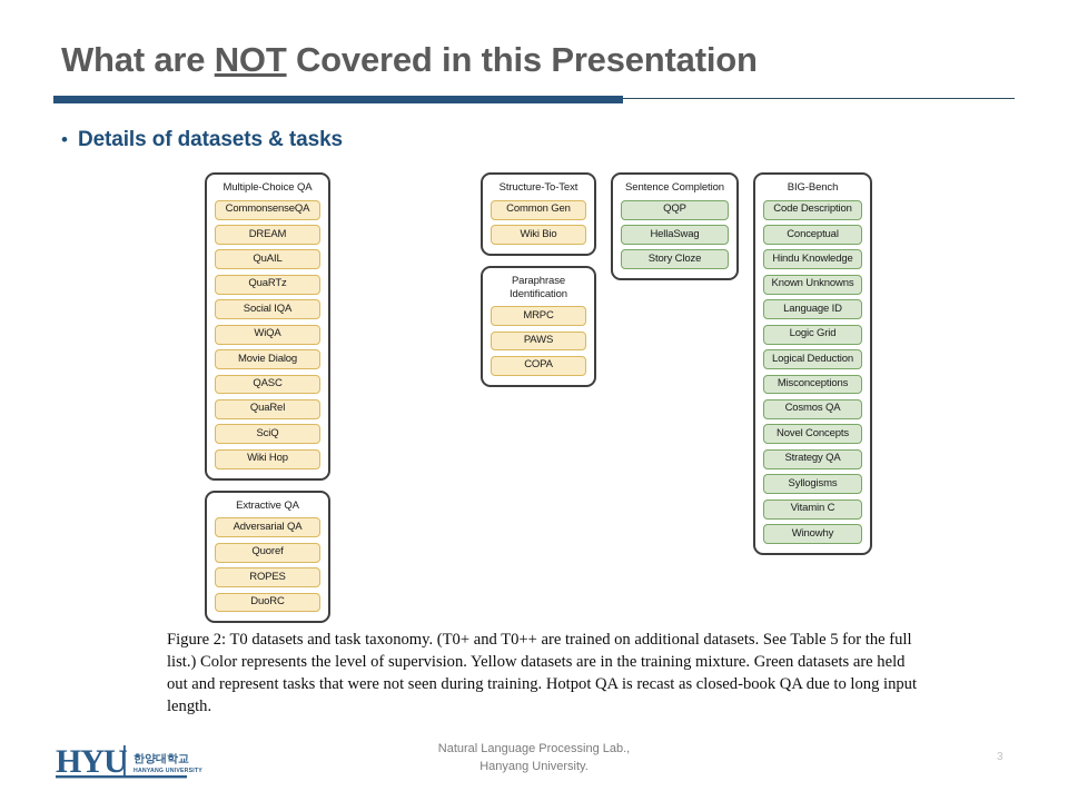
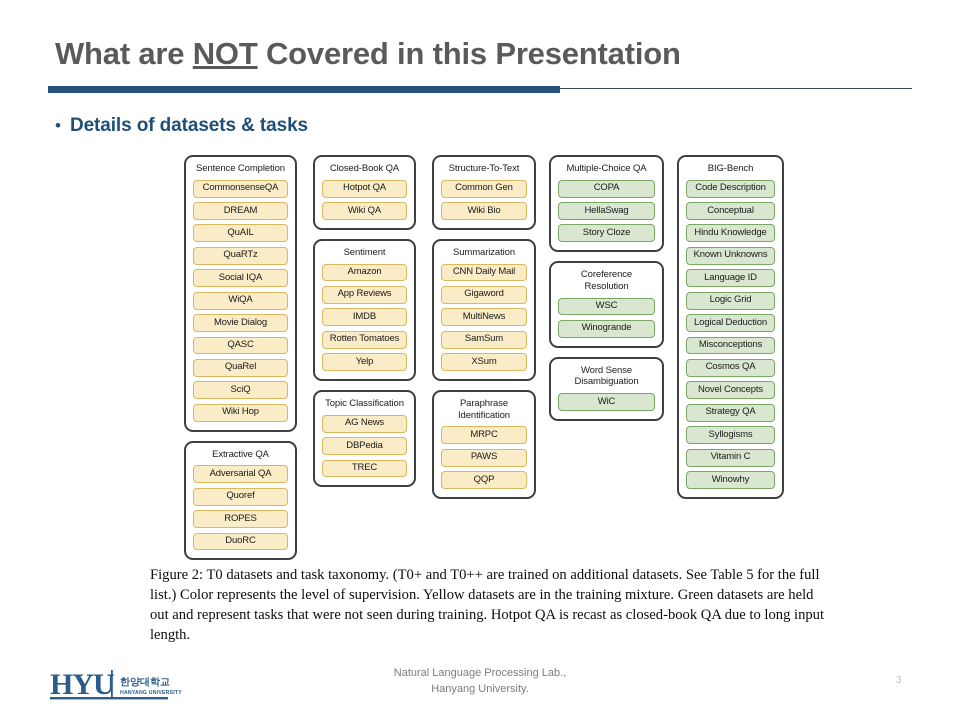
  What are NOT Covered in this Presentation
  •
  Details of datasets & tasks
- Multiple-Choice QA
+ Sentence Completion
  CommonsenseQA
  DREAM
  QuAIL
  QuaRTz
  Social IQA
  WiQA
  Movie Dialog
  QASC
  QuaRel
  SciQ
  Wiki Hop
  Extractive QA
  Adversarial QA
  Quoref
  ROPES
  DuoRC
+ Closed-Book QA
+ Hotpot QA
+ Wiki QA
+ Sentiment
+ Amazon
+ App Reviews
+ IMDB
+ Rotten Tomatoes
+ Yelp
+ Topic Classification
+ AG News
+ DBPedia
+ TREC
  Structure-To-Text
  Common Gen
  Wiki Bio
+ Summarization
+ CNN Daily Mail
+ Gigaword
+ MultiNews
+ SamSum
+ XSum
  Paraphrase
  Identification
  MRPC
  PAWS
- COPA
+ QQP
- Sentence Completion
+ Multiple-Choice QA
- QQP
+ COPA
  HellaSwag
  Story Cloze
+ Coreference
+ Resolution
+ WSC
+ Winogrande
+ Word Sense
+ Disambiguation
+ WiC
  BIG-Bench
  Code Description
  Conceptual
  Hindu Knowledge
  Known Unknowns
  Language ID
  Logic Grid
  Logical Deduction
  Misconceptions
  Cosmos QA
  Novel Concepts
  Strategy QA
  Syllogisms
  Vitamin C
  Winowhy
  Figure 2: T0 datasets and task taxonomy. (T0+ and T0++ are trained on additional datasets. See Table 5 for the full list.) Color represents the level of supervision. Yellow datasets are in the training mixture. Green datasets are held out and represent tasks that were not seen during training. Hotpot QA is recast as closed-book QA due to long input length.
  HYU
  한양대학교
  Natural Language Processing Lab.,
  Hanyang University.
  3
